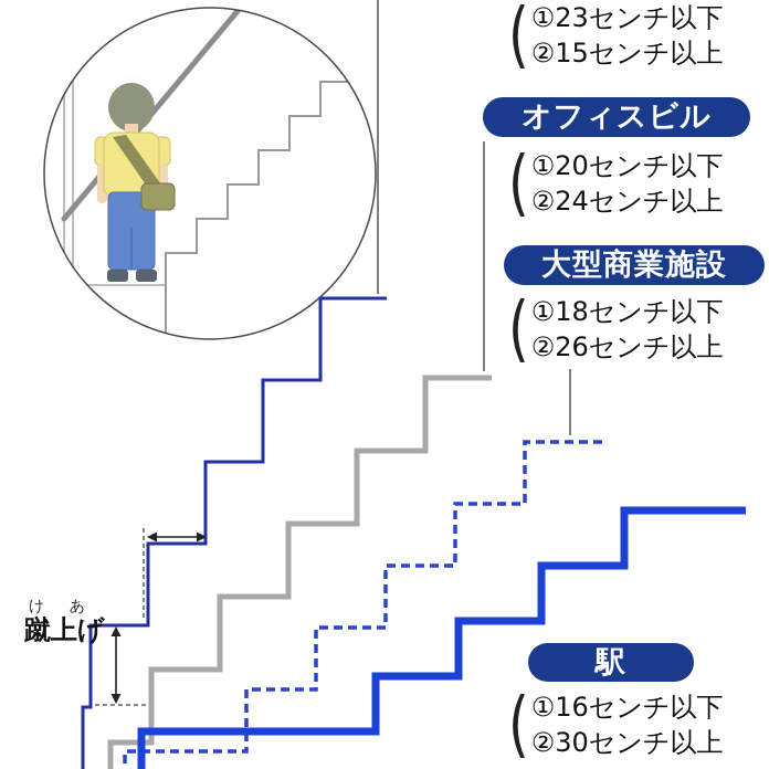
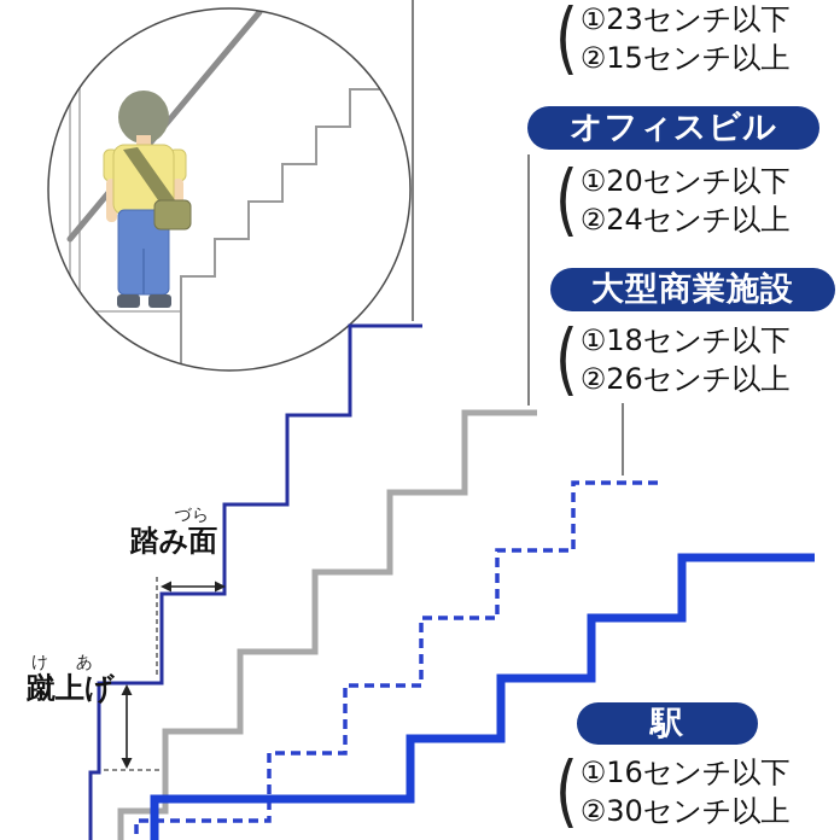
  (
  ①23センチ以下
  ②15センチ以上
  オフィスビル
  (
  ①20センチ以下
  ②24センチ以上
  大型商業施設
  (
  ①18センチ以下
  ②26センチ以上
  駅
  (
  ①16センチ以下
  ②30センチ以上
+ づら
+ 踏み面
  け あ
  蹴上げ
